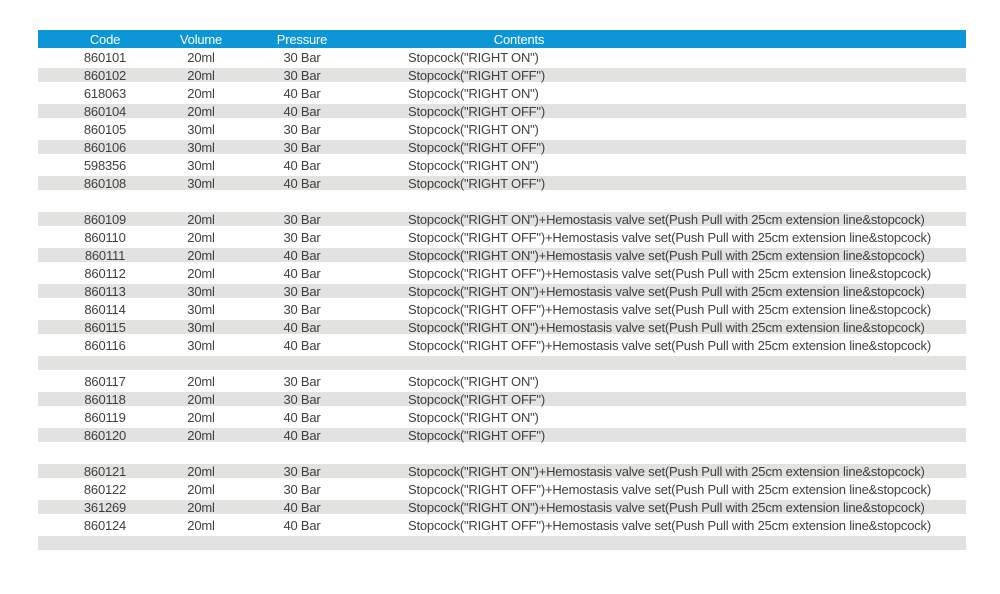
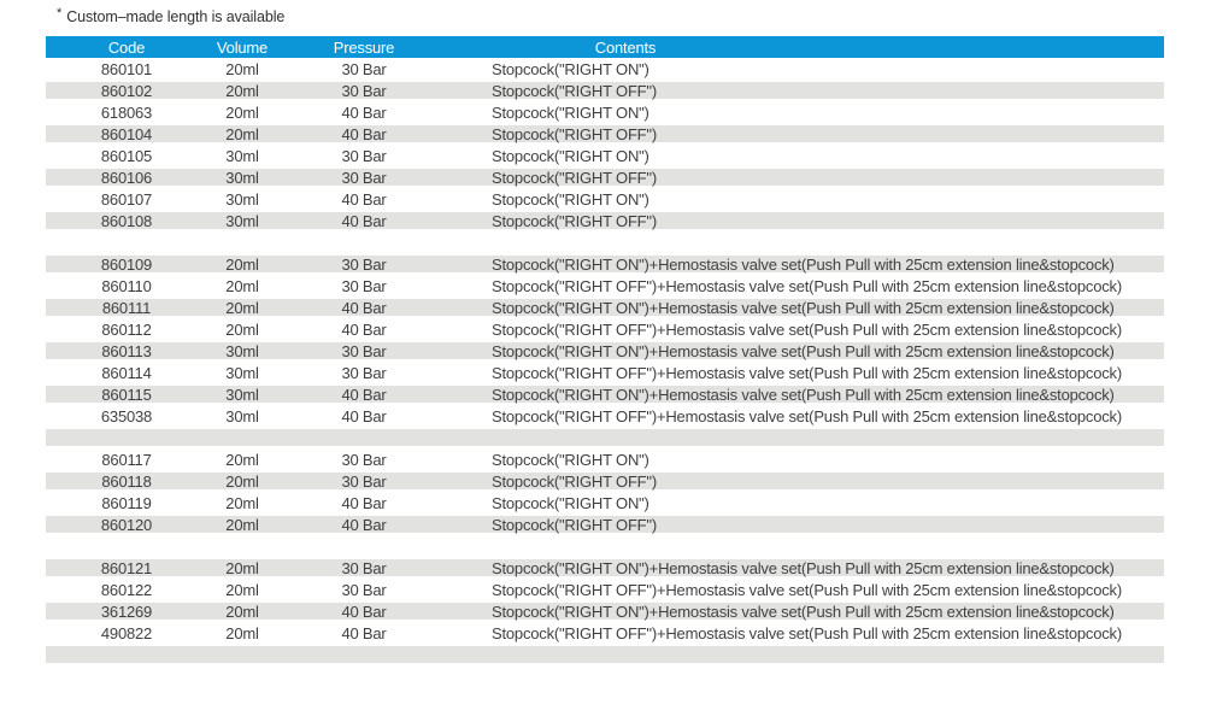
+ * Custom–made length is available
  Code
  Volume
  Pressure
  Contents
  860101
  20ml
  30 Bar
  Stopcock("RIGHT ON")
  860102
  20ml
  30 Bar
  Stopcock("RIGHT OFF")
  618063
  20ml
  40 Bar
  Stopcock("RIGHT ON")
  860104
  20ml
  40 Bar
  Stopcock("RIGHT OFF")
  860105
  30ml
  30 Bar
  Stopcock("RIGHT ON")
  860106
  30ml
  30 Bar
  Stopcock("RIGHT OFF")
- 598356
+ 860107
  30ml
  40 Bar
  Stopcock("RIGHT ON")
  860108
  30ml
  40 Bar
  Stopcock("RIGHT OFF")
  860109
  20ml
  30 Bar
  Stopcock("RIGHT ON")+Hemostasis valve set(Push Pull with 25cm extension line&stopcock)
  860110
  20ml
  30 Bar
  Stopcock("RIGHT OFF")+Hemostasis valve set(Push Pull with 25cm extension line&stopcock)
  860111
  20ml
  40 Bar
  Stopcock("RIGHT ON")+Hemostasis valve set(Push Pull with 25cm extension line&stopcock)
  860112
  20ml
  40 Bar
  Stopcock("RIGHT OFF")+Hemostasis valve set(Push Pull with 25cm extension line&stopcock)
  860113
  30ml
  30 Bar
  Stopcock("RIGHT ON")+Hemostasis valve set(Push Pull with 25cm extension line&stopcock)
  860114
  30ml
  30 Bar
  Stopcock("RIGHT OFF")+Hemostasis valve set(Push Pull with 25cm extension line&stopcock)
  860115
  30ml
  40 Bar
  Stopcock("RIGHT ON")+Hemostasis valve set(Push Pull with 25cm extension line&stopcock)
- 860116
+ 635038
  30ml
  40 Bar
  Stopcock("RIGHT OFF")+Hemostasis valve set(Push Pull with 25cm extension line&stopcock)
  860117
  20ml
  30 Bar
  Stopcock("RIGHT ON")
  860118
  20ml
  30 Bar
  Stopcock("RIGHT OFF")
  860119
  20ml
  40 Bar
  Stopcock("RIGHT ON")
  860120
  20ml
  40 Bar
  Stopcock("RIGHT OFF")
  860121
  20ml
  30 Bar
  Stopcock("RIGHT ON")+Hemostasis valve set(Push Pull with 25cm extension line&stopcock)
  860122
  20ml
  30 Bar
  Stopcock("RIGHT OFF")+Hemostasis valve set(Push Pull with 25cm extension line&stopcock)
  361269
  20ml
  40 Bar
  Stopcock("RIGHT ON")+Hemostasis valve set(Push Pull with 25cm extension line&stopcock)
- 860124
+ 490822
  20ml
  40 Bar
  Stopcock("RIGHT OFF")+Hemostasis valve set(Push Pull with 25cm extension line&stopcock)
